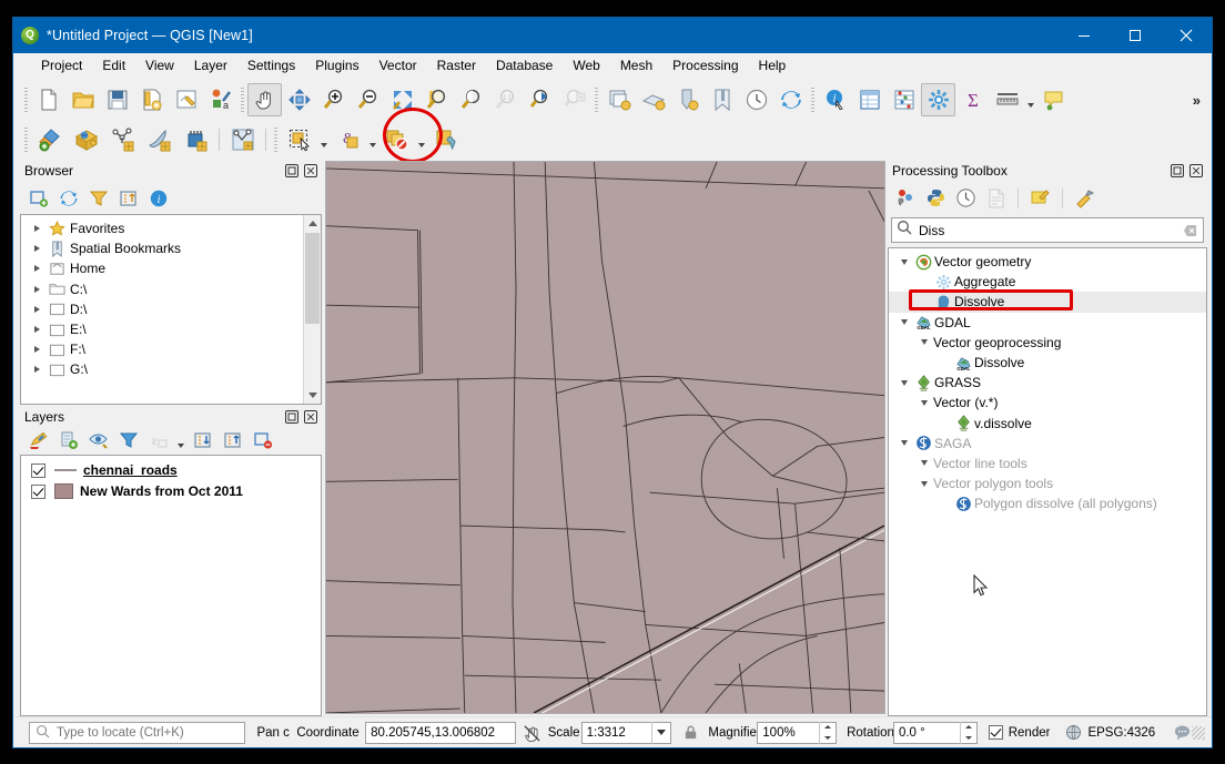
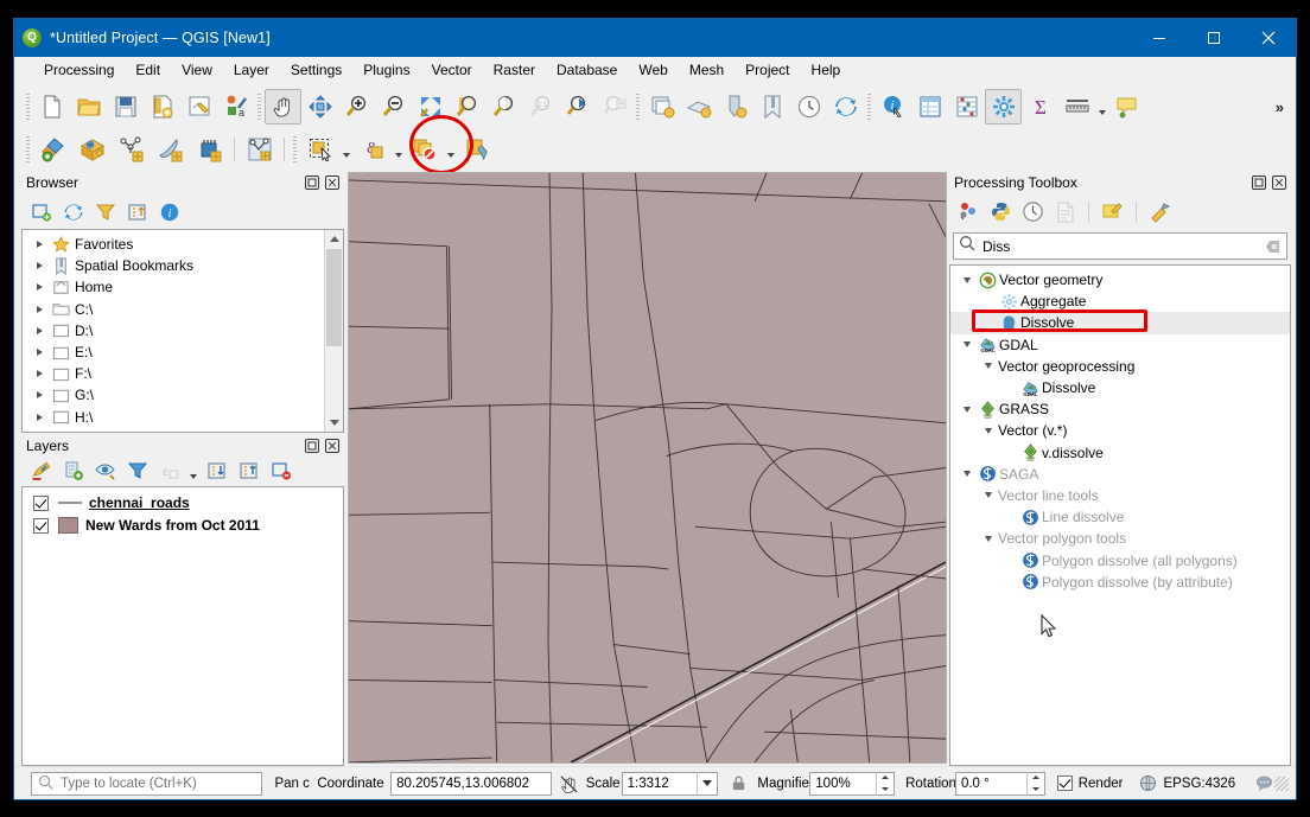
  Q
  *Untitled Project — QGIS [New1]
- Project
+ Processing
  Edit
  View
  Layer
  Settings
  Plugins
  Vector
  Raster
  Database
  Web
  Mesh
- Processing
+ Project
  Help
  a
  i
  Σ
  »
  Browser
  i
  Favorites
  Spatial Bookmarks
  Home
  C:\
  D:\
  E:\
  F:\
  G:\
+ H:\
  Layers
  ε
  chennai_roads
  New Wards from Oct 2011
  Processing Toolbox
  Diss
  Vector geometry
  Aggregate
  Dissolve
  GDAL
  Vector geoprocessing
  Dissolve
  GRASS
  Vector (v.*)
  v.dissolve
  SAGA
  Vector line tools
+ Line dissolve
  Vector polygon tools
  Polygon dissolve (all polygons)
+ Polygon dissolve (by attribute)
  Type to locate (Ctrl+K)
  Pan c
  Coordinate
  80.205745,13.006802
  Scale
  1:3312
  Magnifie
  100%
  Rotation
  0.0 °
  Render
  EPSG:4326
